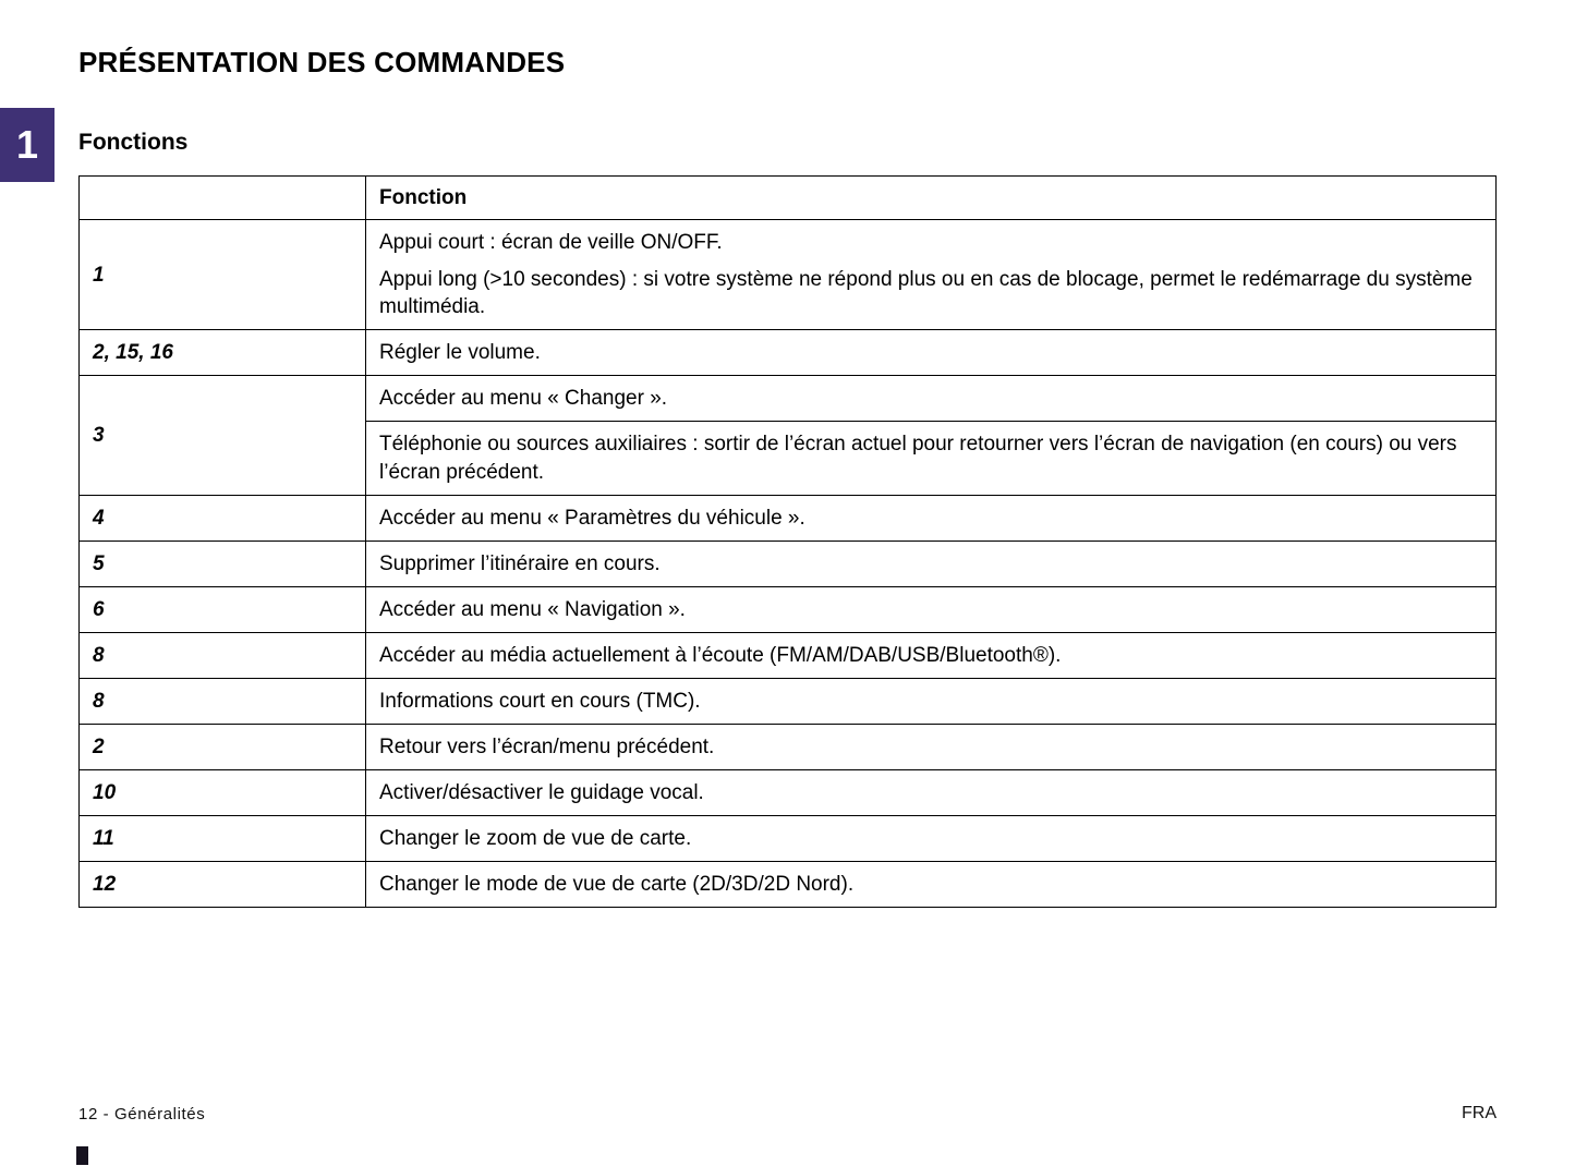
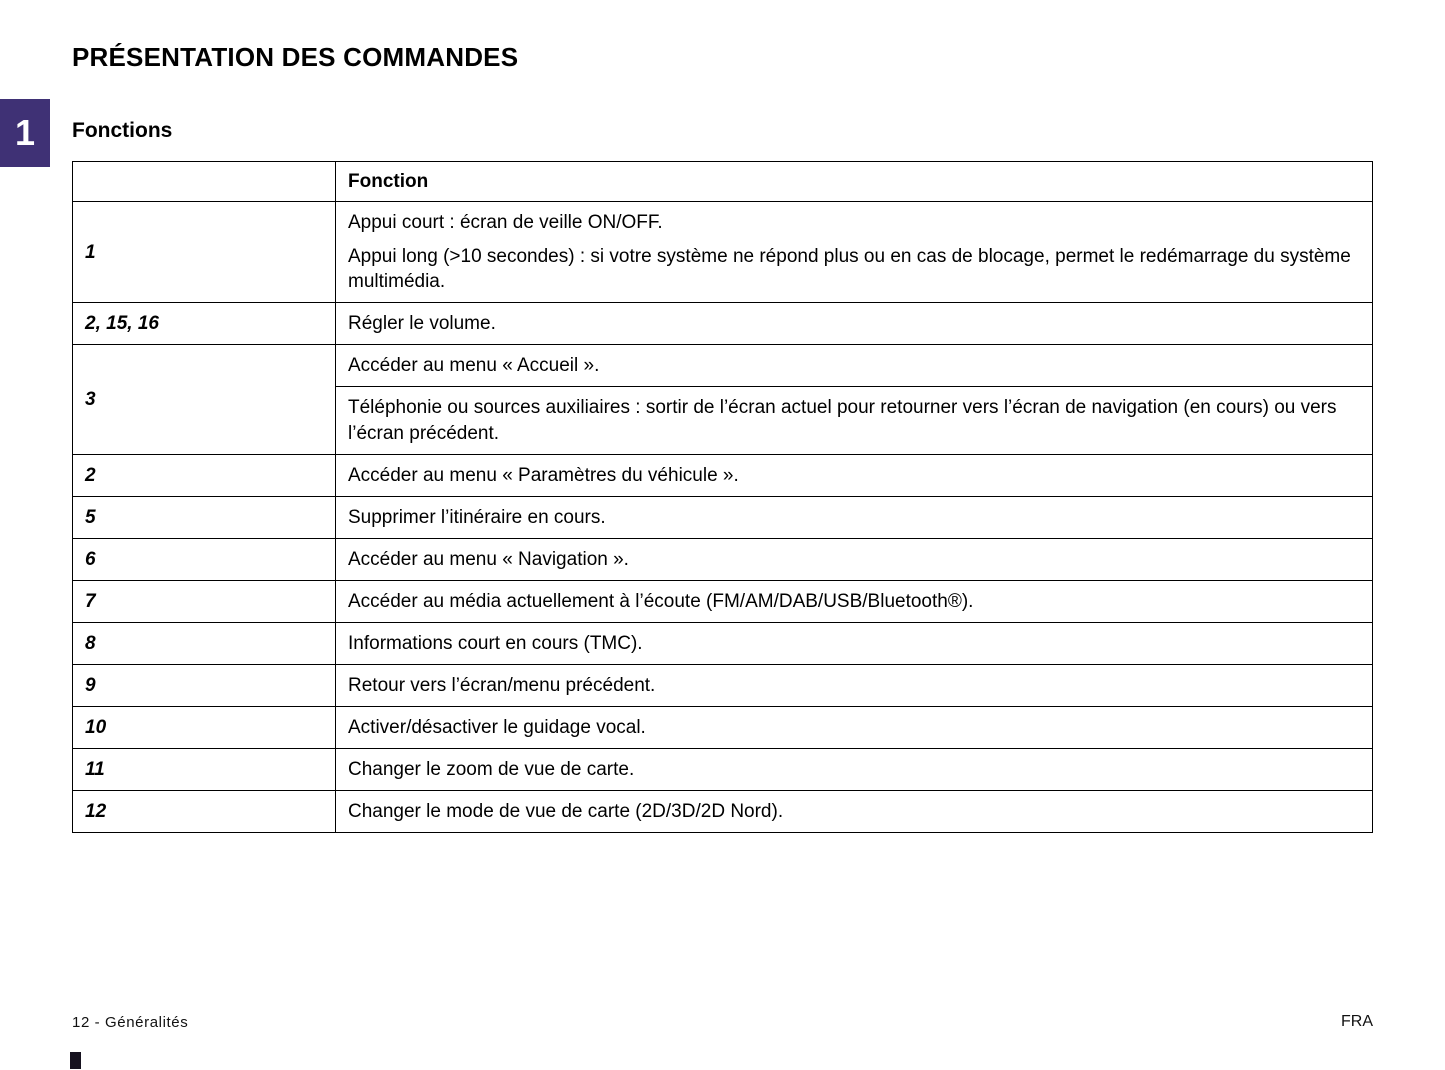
  1
  PRÉSENTATION DES COMMANDES
  Fonctions
  	Fonction
  1	Appui court : écran de veille ON/OFF. Appui long (>10 secondes) : si votre système ne répond plus ou en cas de blocage, permet le redémarrage du système multimédia.
  2, 15, 16	Régler le volume.
- 3	Accéder au menu « Changer ».
+ 3	Accéder au menu « Accueil ».
  Téléphonie ou sources auxiliaires : sortir de l’écran actuel pour retourner vers l’écran de navigation (en cours) ou vers l’écran précédent.
- 4	Accéder au menu « Paramètres du véhicule ».
+ 2	Accéder au menu « Paramètres du véhicule ».
  5	Supprimer l’itinéraire en cours.
  6	Accéder au menu « Navigation ».
- 8	Accéder au média actuellement à l’écoute (FM/AM/DAB/USB/Bluetooth®).
+ 7	Accéder au média actuellement à l’écoute (FM/AM/DAB/USB/Bluetooth®).
  8	Informations court en cours (TMC).
- 2	Retour vers l’écran/menu précédent.
+ 9	Retour vers l’écran/menu précédent.
  10	Activer/désactiver le guidage vocal.
  11	Changer le zoom de vue de carte.
  12	Changer le mode de vue de carte (2D/3D/2D Nord).
  12 - Généralités
  FRA
